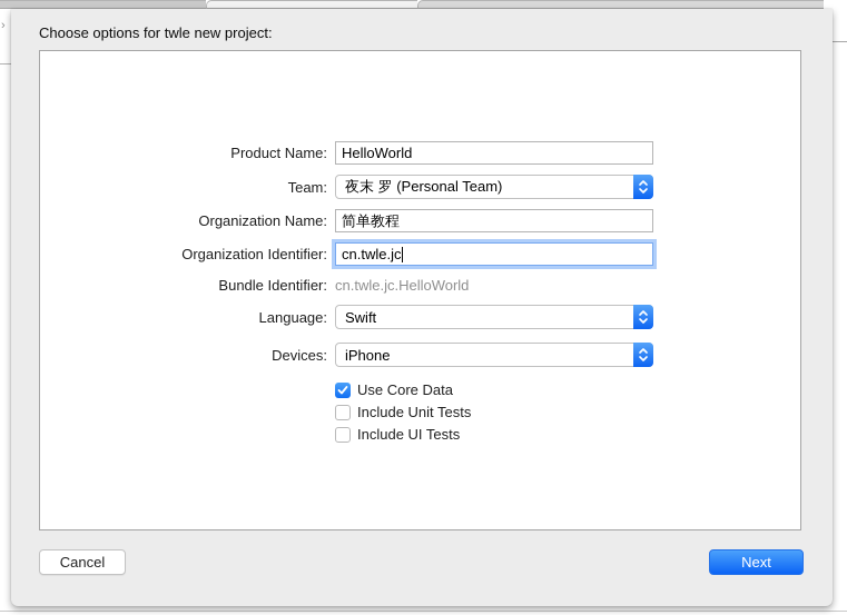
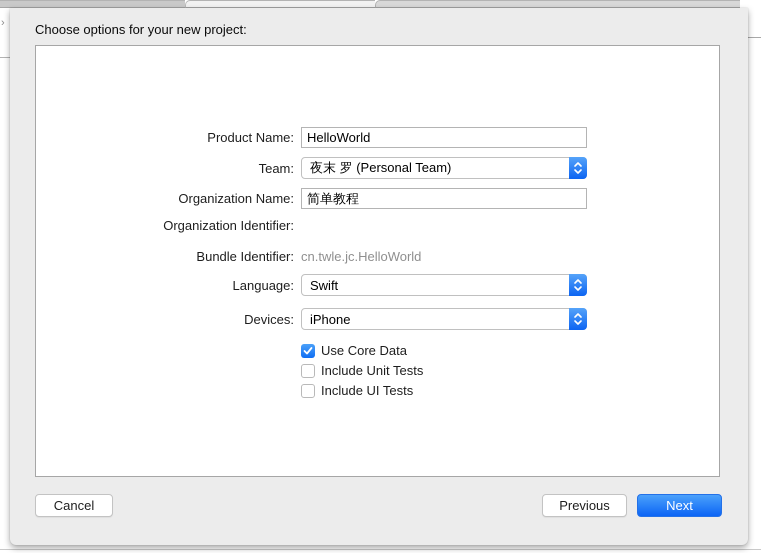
  ›
- Choose options for twle new project:
+ Choose options for your new project:
  Product Name:
  HelloWorld
  Team:
  夜末 罗 (Personal Team)
  Organization Name:
  简单教程
  Organization Identifier:
- cn.twle.jc
  Bundle Identifier:
  cn.twle.jc.HelloWorld
  Language:
  Swift
  Devices:
  iPhone
  Use Core Data
  Include Unit Tests
  Include UI Tests
  Cancel
+ Previous
  Next
